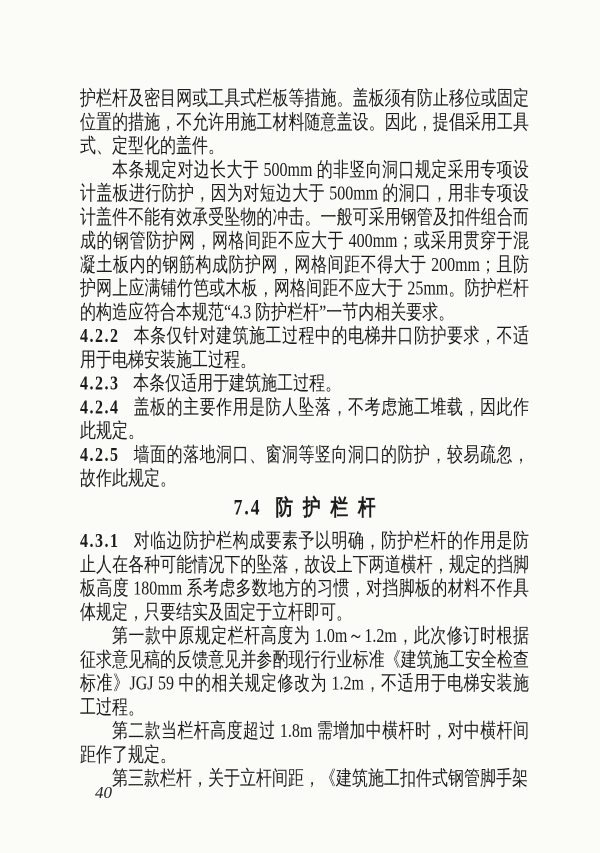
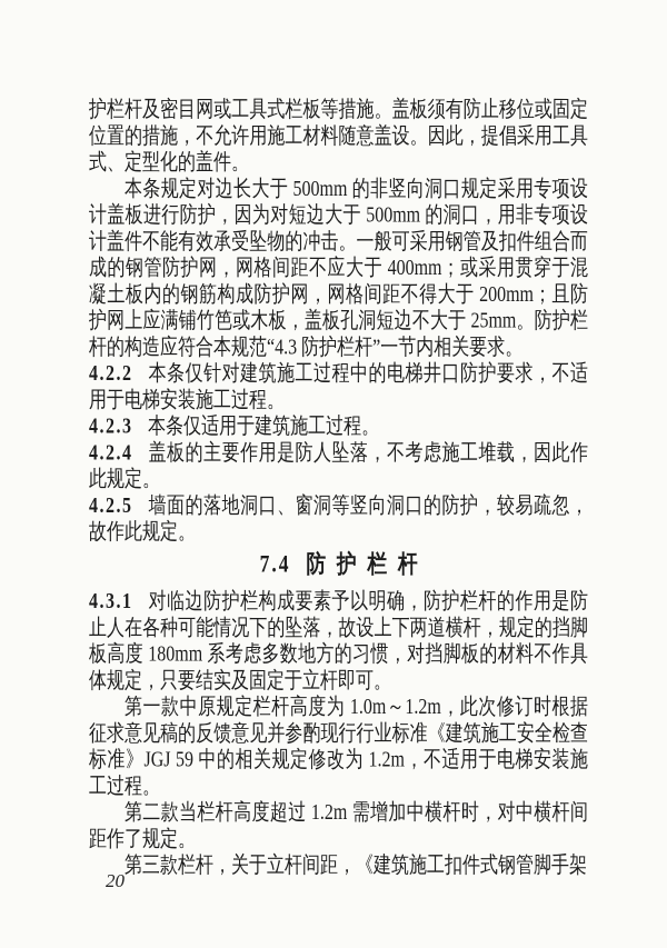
  护栏杆及密目网或工具式栏板等措施。盖板须有防止移位或固定位置的措施，不允许用施工材料随意盖设。因此，提倡采用工具式、定型化的盖件。
- 本条规定对边长大于 500mm 的非竖向洞口规定采用专项设计盖板进行防护，因为对短边大于 500mm 的洞口，用非专项设计盖件不能有效承受坠物的冲击。一般可采用钢管及扣件组合而成的钢管防护网，网格间距不应大于 400mm；或采用贯穿于混凝土板内的钢筋构成防护网，网格间距不得大于 200mm；且防护网上应满铺竹笆或木板，网格间距不应大于 25mm。防护栏杆的构造应符合本规范“4.3 防护栏杆”一节内相关要求。
+ 本条规定对边长大于 500mm 的非竖向洞口规定采用专项设计盖板进行防护，因为对短边大于 500mm 的洞口，用非专项设计盖件不能有效承受坠物的冲击。一般可采用钢管及扣件组合而成的钢管防护网，网格间距不应大于 400mm；或采用贯穿于混凝土板内的钢筋构成防护网，网格间距不得大于 200mm；且防护网上应满铺竹笆或木板，盖板孔洞短边不大于 25mm。防护栏杆的构造应符合本规范“4.3 防护栏杆”一节内相关要求。
  4.2.2 本条仅针对建筑施工过程中的电梯井口防护要求，不适用于电梯安装施工过程。
  4.2.3 本条仅适用于建筑施工过程。
  4.2.4 盖板的主要作用是防人坠落，不考虑施工堆载，因此作此规定。
  4.2.5 墙面的落地洞口、窗洞等竖向洞口的防护，较易疏忽，故作此规定。
  7.4 防护栏杆
  4.3.1 对临边防护栏构成要素予以明确，防护栏杆的作用是防止人在各种可能情况下的坠落，故设上下两道横杆，规定的挡脚板高度 180mm 系考虑多数地方的习惯，对挡脚板的材料不作具体规定，只要结实及固定于立杆即可。
  第一款中原规定栏杆高度为 1.0m～1.2m，此次修订时根据征求意见稿的反馈意见并参酌现行行业标准《建筑施工安全检查标准》JGJ 59 中的相关规定修改为 1.2m，不适用于电梯安装施工过程。
- 第二款当栏杆高度超过 1.8m 需增加中横杆时，对中横杆间距作了规定。
+ 第二款当栏杆高度超过 1.2m 需增加中横杆时，对中横杆间距作了规定。
  第三款栏杆，关于立杆间距，《建筑施工扣件式钢管脚手架
- 40
+ 20
